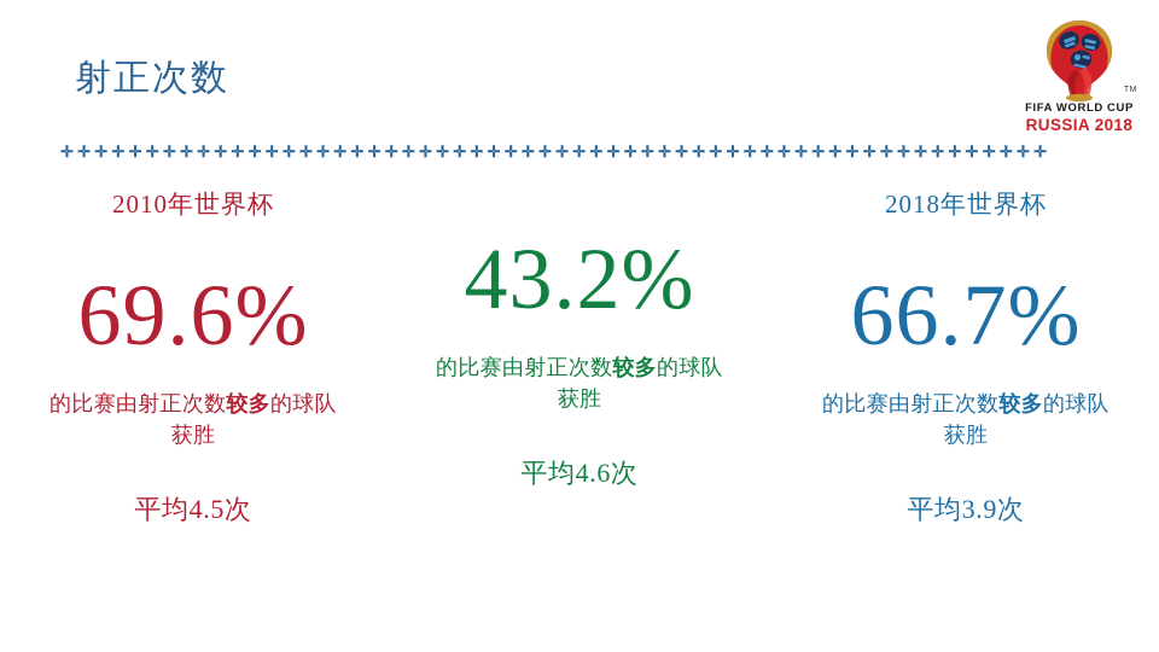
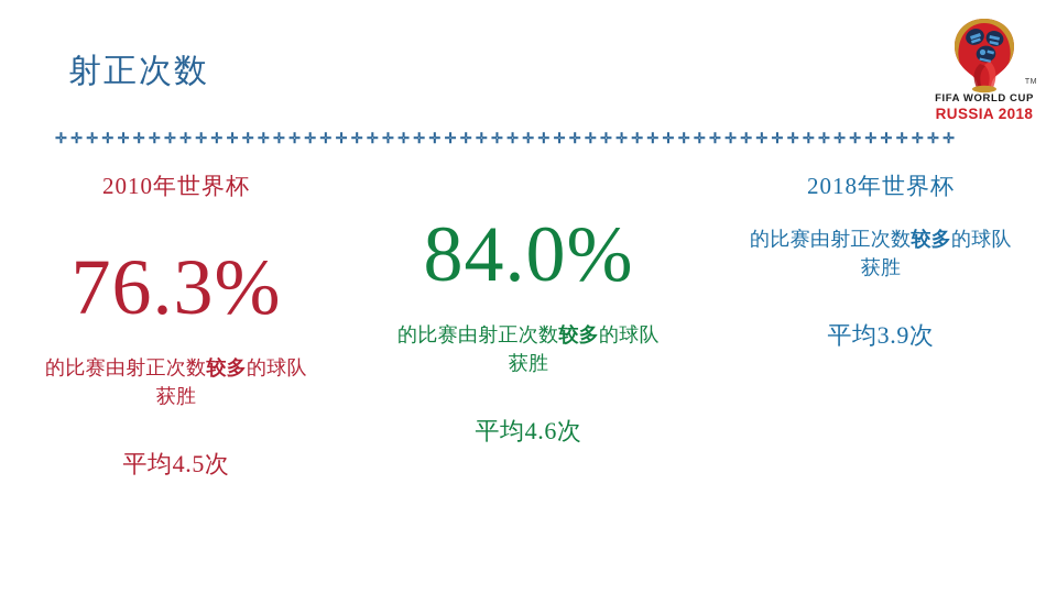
  射正次数
  FIFA WORLD CUP
  RUSSIA 2018
  ✛✛✛✛✛✛✛✛✛✛✛✛✛✛✛✛✛✛✛✛✛✛✛✛✛✛✛✛✛✛✛✛✛✛✛✛✛✛✛✛✛✛✛✛✛✛✛✛✛✛✛✛✛✛✛✛✛✛
  2010年世界杯
- 69.6%
+ 76.3%
  的比赛由射正次数较多的球队获胜
  平均4.5次
- 43.2%
+ 84.0%
  的比赛由射正次数较多的球队获胜
  平均4.6次
  2018年世界杯
- 66.7%
  的比赛由射正次数较多的球队获胜
  平均3.9次
